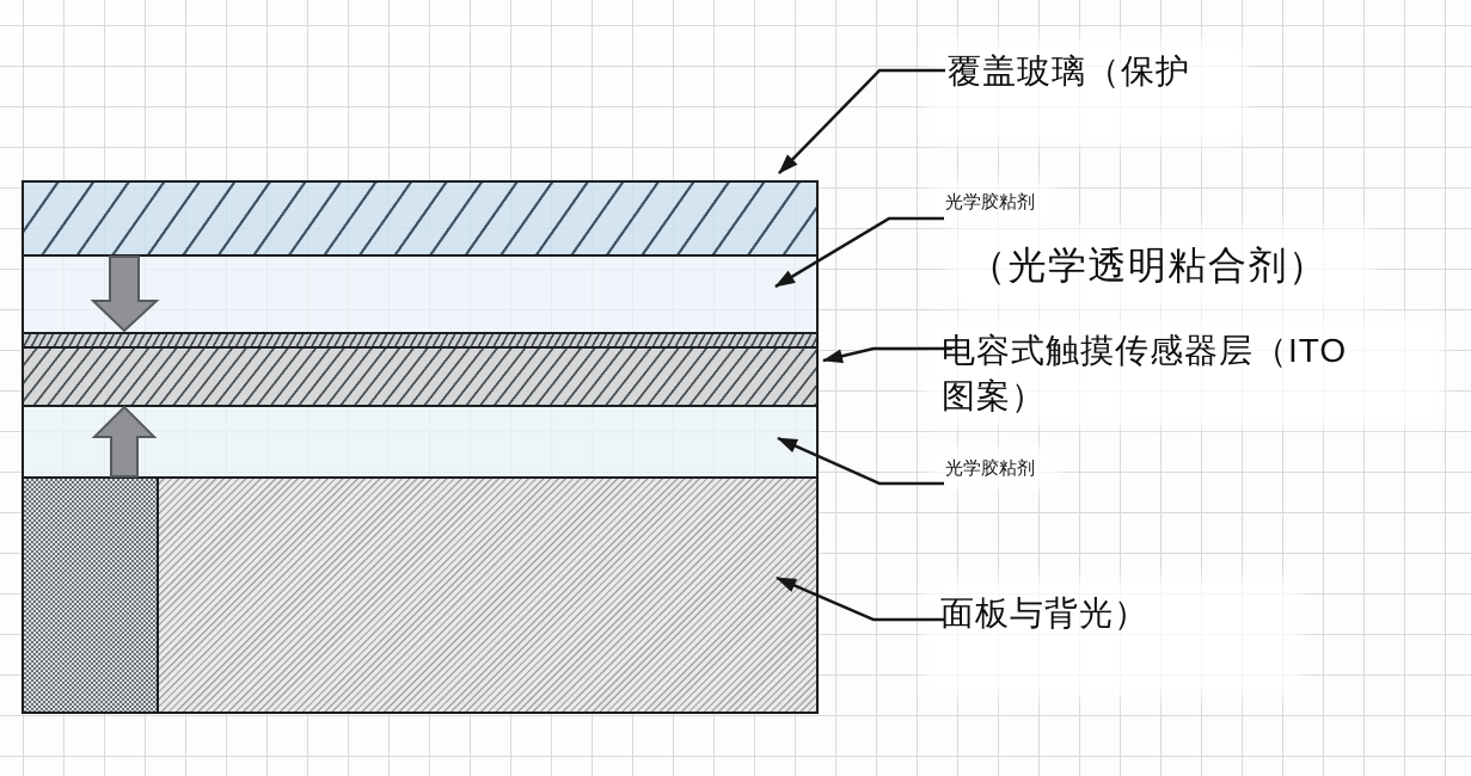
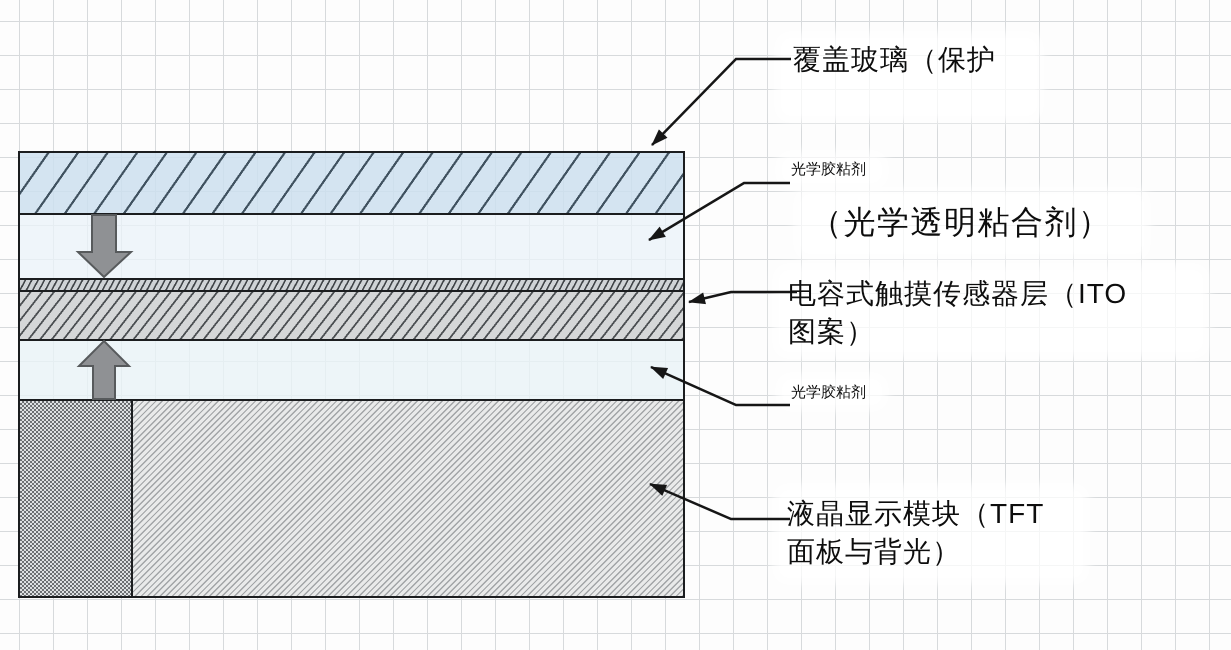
  覆盖玻璃（保护
  光学胶粘剂
  （光学透明粘合剂）
  电容式触摸传感器层（ITO
  图案）
  光学胶粘剂
+ 液晶显示模块（TFT
  面板与背光）
